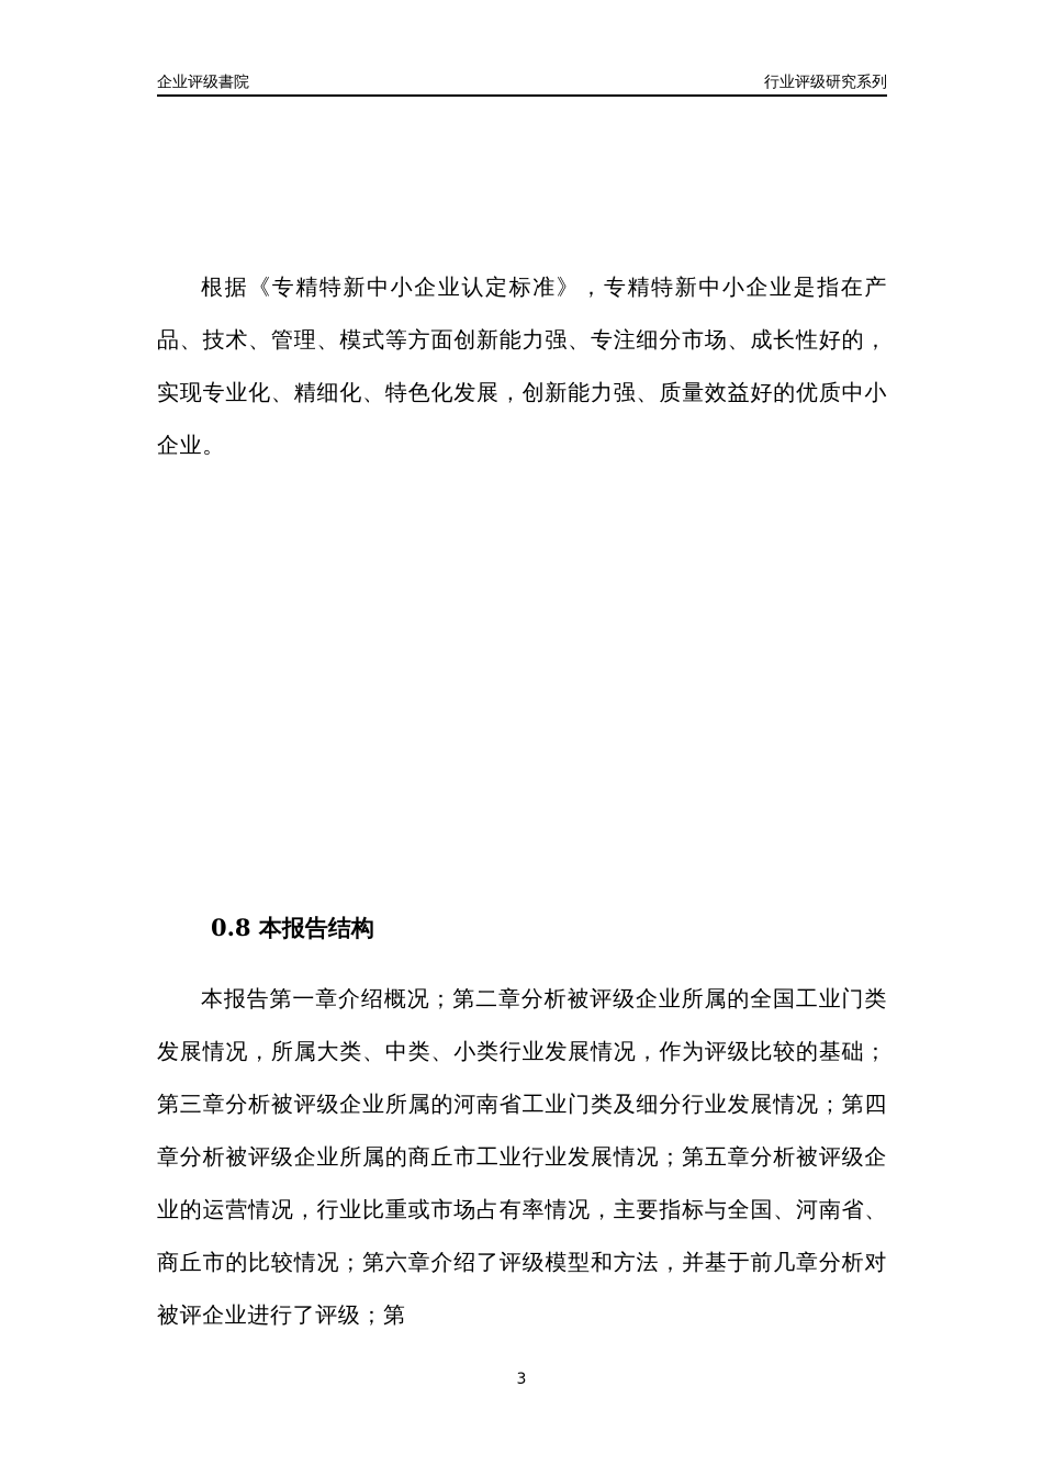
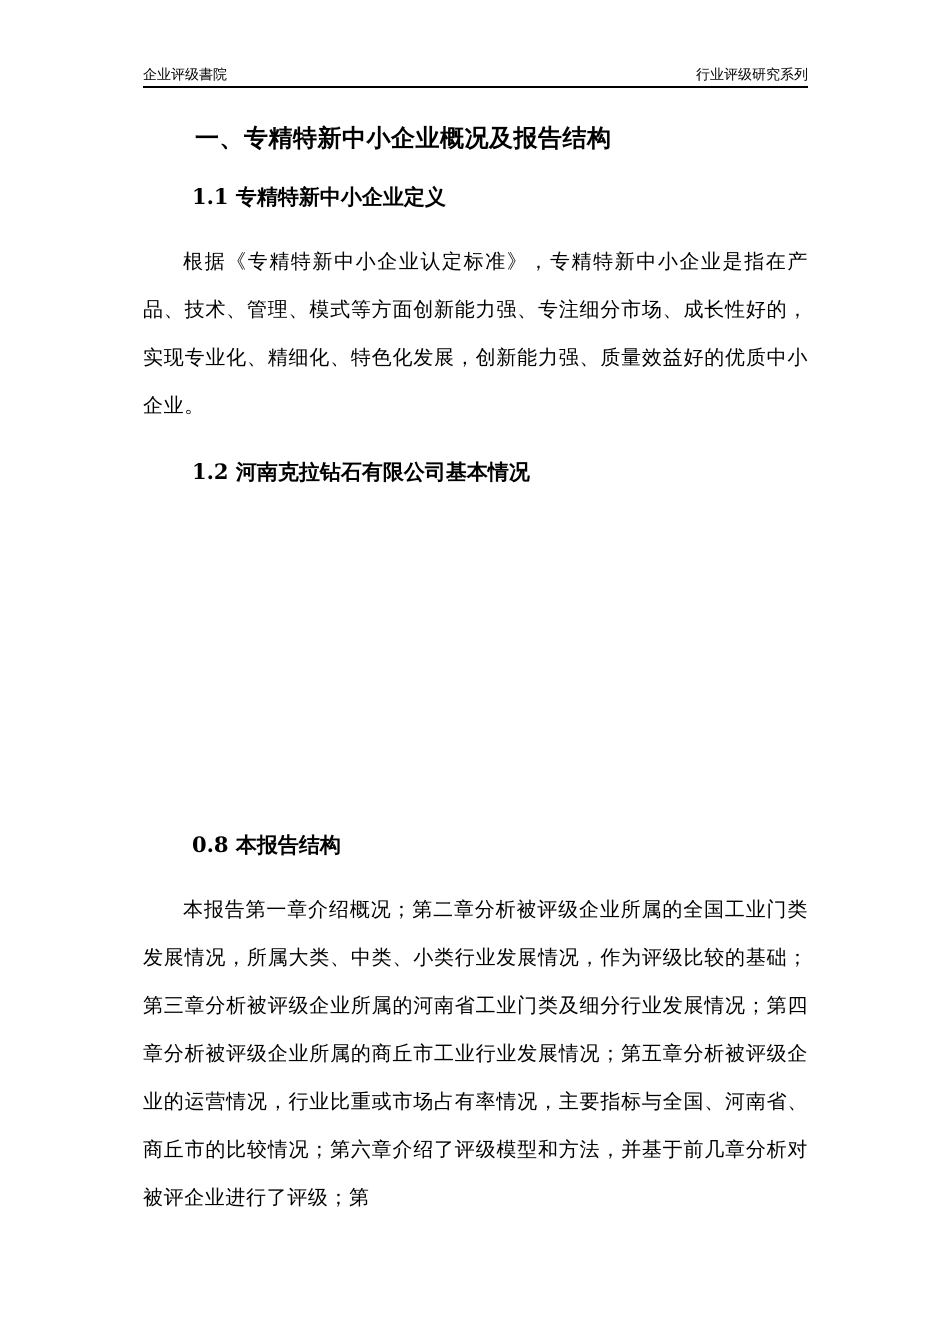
  企业评级書院
  行业评级研究系列
+ 一、专精特新中小企业概况及报告结构
+ 1.1 专精特新中小企业定义
  根据《专精特新中小企业认定标准》，专精特新中小企业是指在产品、技术、管理、模式等方面创新能力强、专注细分市场、成长性好的，实现专业化、精细化、特色化发展，创新能力强、质量效益好的优质中小企业。
+ 1.2 河南克拉钻石有限公司基本情况
  0.8 本报告结构
  本报告第一章介绍概况；第二章分析被评级企业所属的全国工业门类发展情况，所属大类、中类、小类行业发展情况，作为评级比较的基础；第三章分析被评级企业所属的河南省工业门类及细分行业发展情况；第四章分析被评级企业所属的商丘市工业行业发展情况；第五章分析被评级企业的运营情况，行业比重或市场占有率情况，主要指标与全国、河南省、商丘市的比较情况；第六章介绍了评级模型和方法，并基于前几章分析对被评企业进行了评级；第
- 3
